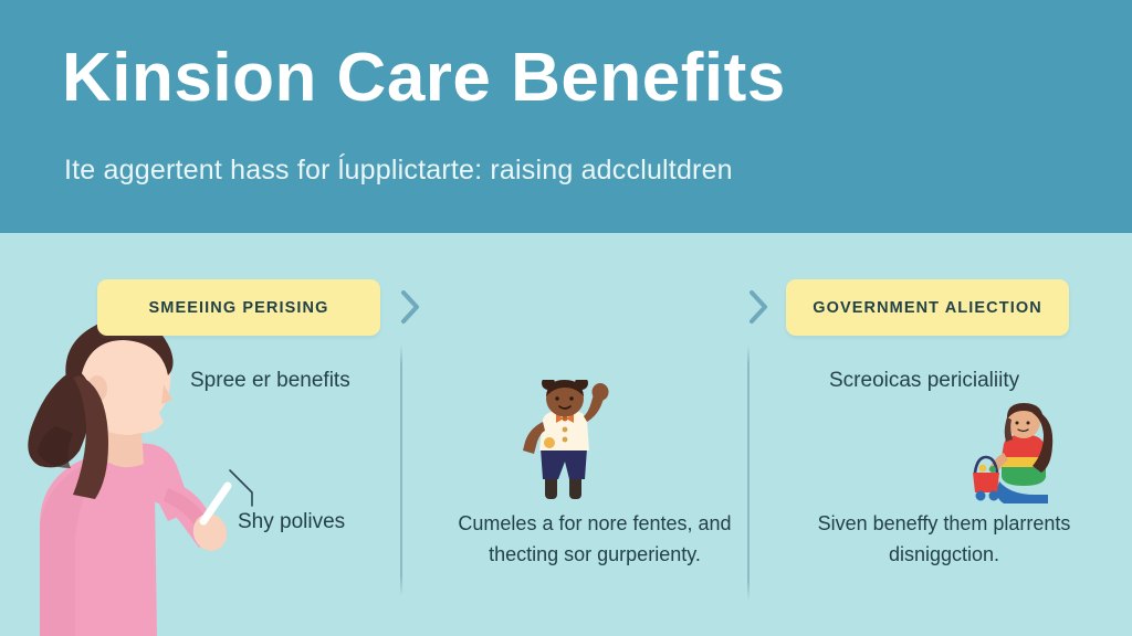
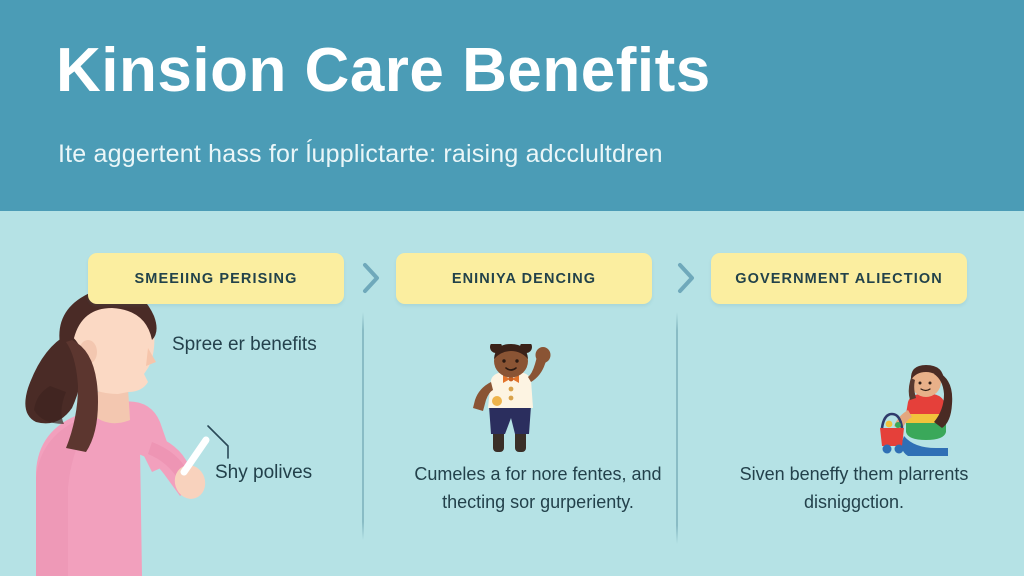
  Kinsion Care Benefits
  Ite aggertent hass for ĺupplictarte: raising adcclultdren
  SMEEIING PERISING
+ ENINIYA DENCING
  GOVERNMENT ALIECTION
  Spree er benefits
  Shy polives
  Cumeles a for nore fentes, and thecting sor gurperienty.
- Screoicas pericialiity
  Siven beneffy them plarrents disniggction.
